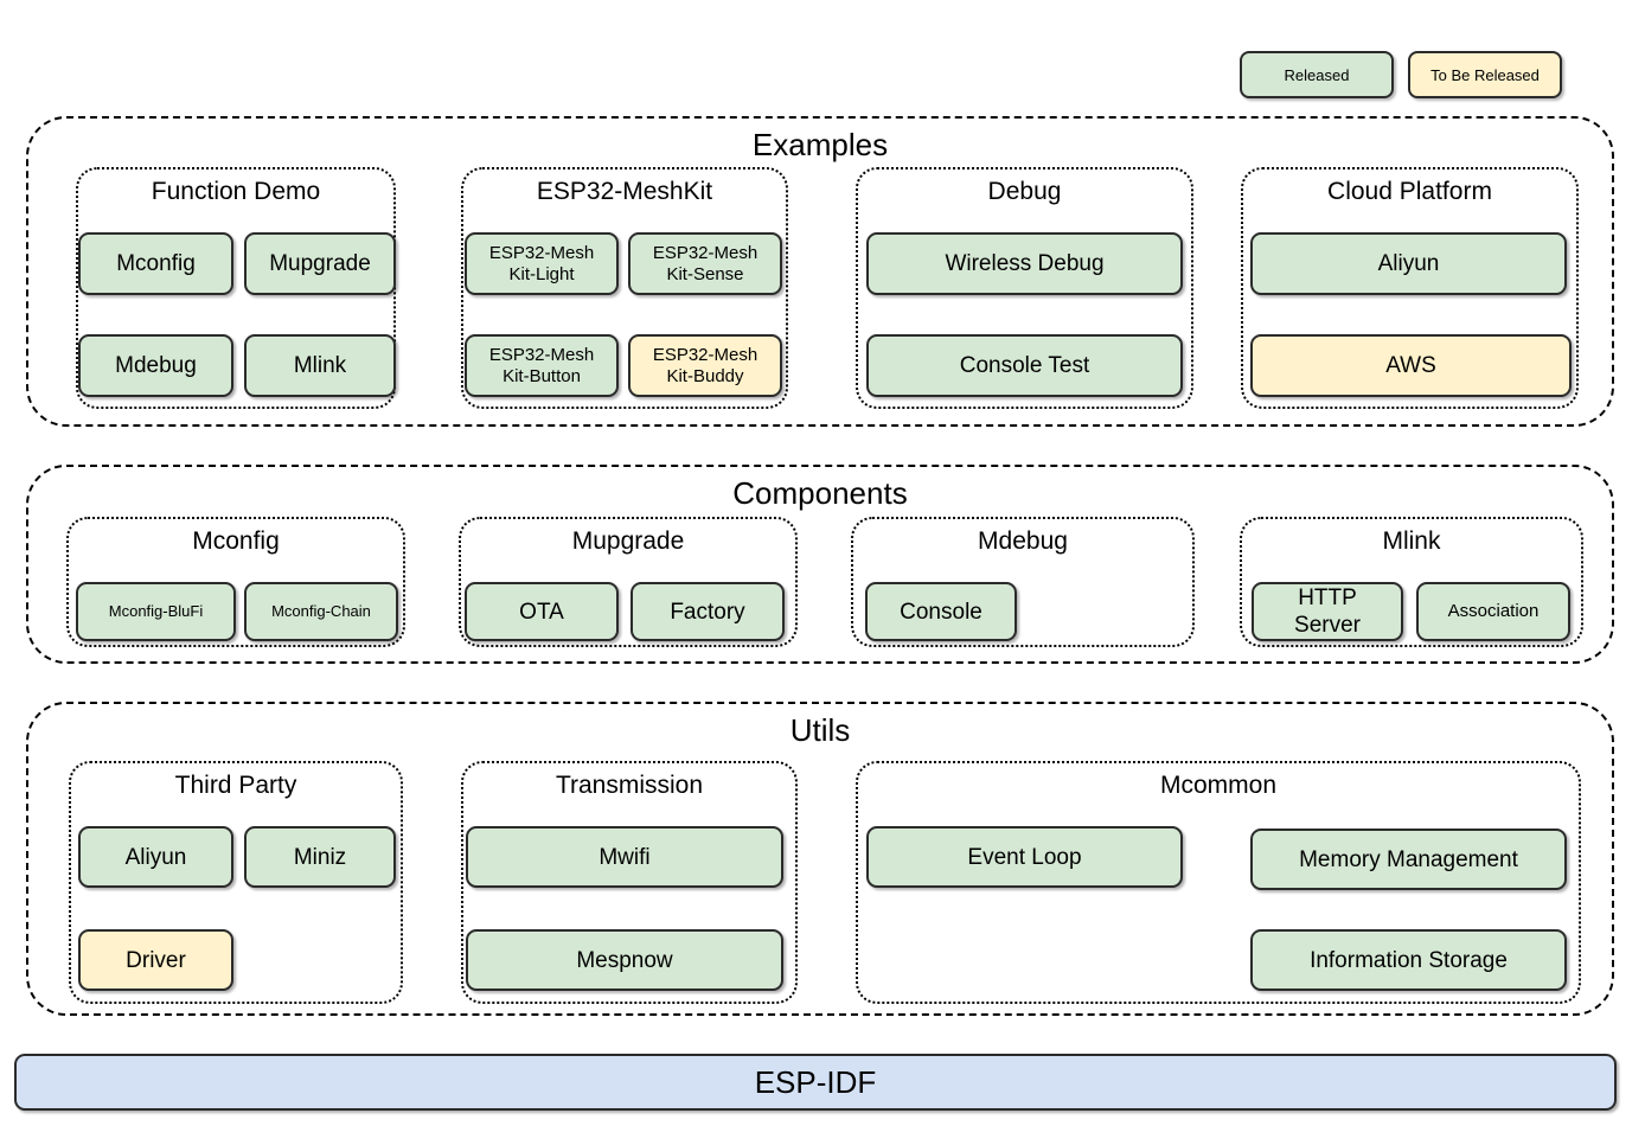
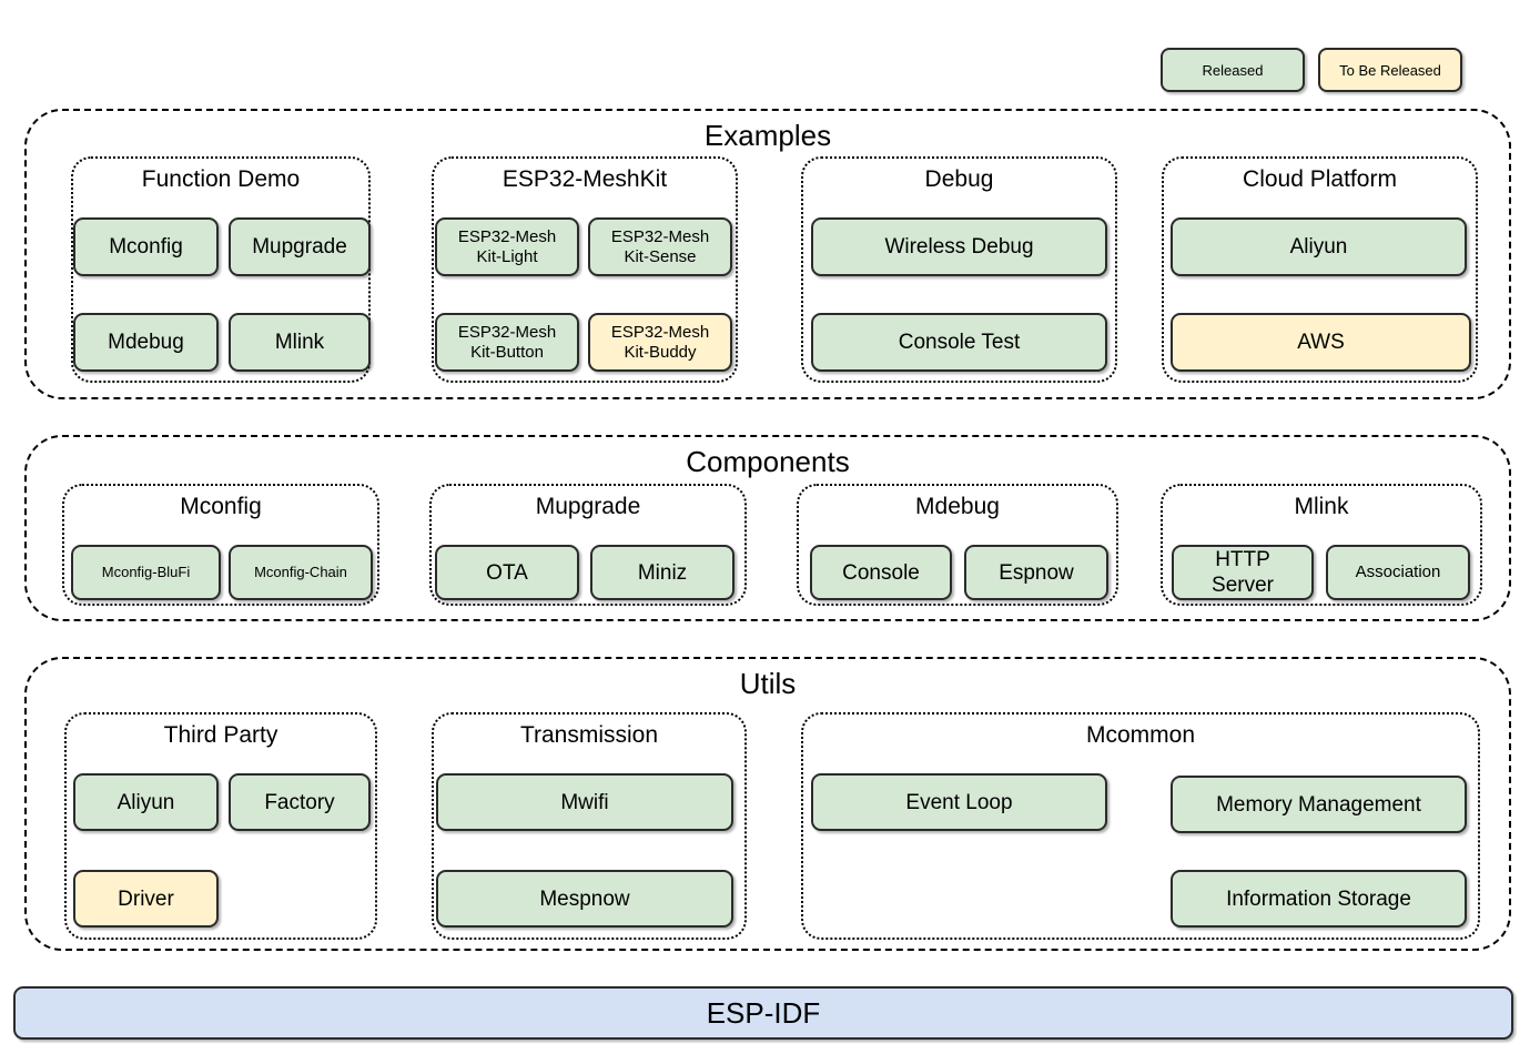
  Released
  To Be Released
  Examples
  Function Demo
  Mconfig
  Mupgrade
  Mdebug
  Mlink
  ESP32-MeshKit
  ESP32-Mesh
  Kit-Light
  ESP32-Mesh
  Kit-Sense
  ESP32-Mesh
  Kit-Button
  ESP32-Mesh
  Kit-Buddy
  Debug
  Wireless Debug
  Console Test
  Cloud Platform
  Aliyun
  AWS
  Components
  Mconfig
  Mconfig-BluFi
  Mconfig-Chain
  Mupgrade
  OTA
- Factory
+ Miniz
  Mdebug
  Console
+ Espnow
  Mlink
  HTTP
  Server
  Association
  Utils
  Third Party
  Aliyun
- Miniz
+ Factory
  Driver
  Transmission
  Mwifi
  Mespnow
  Mcommon
  Event Loop
  Memory Management
  Information Storage
  ESP-IDF
